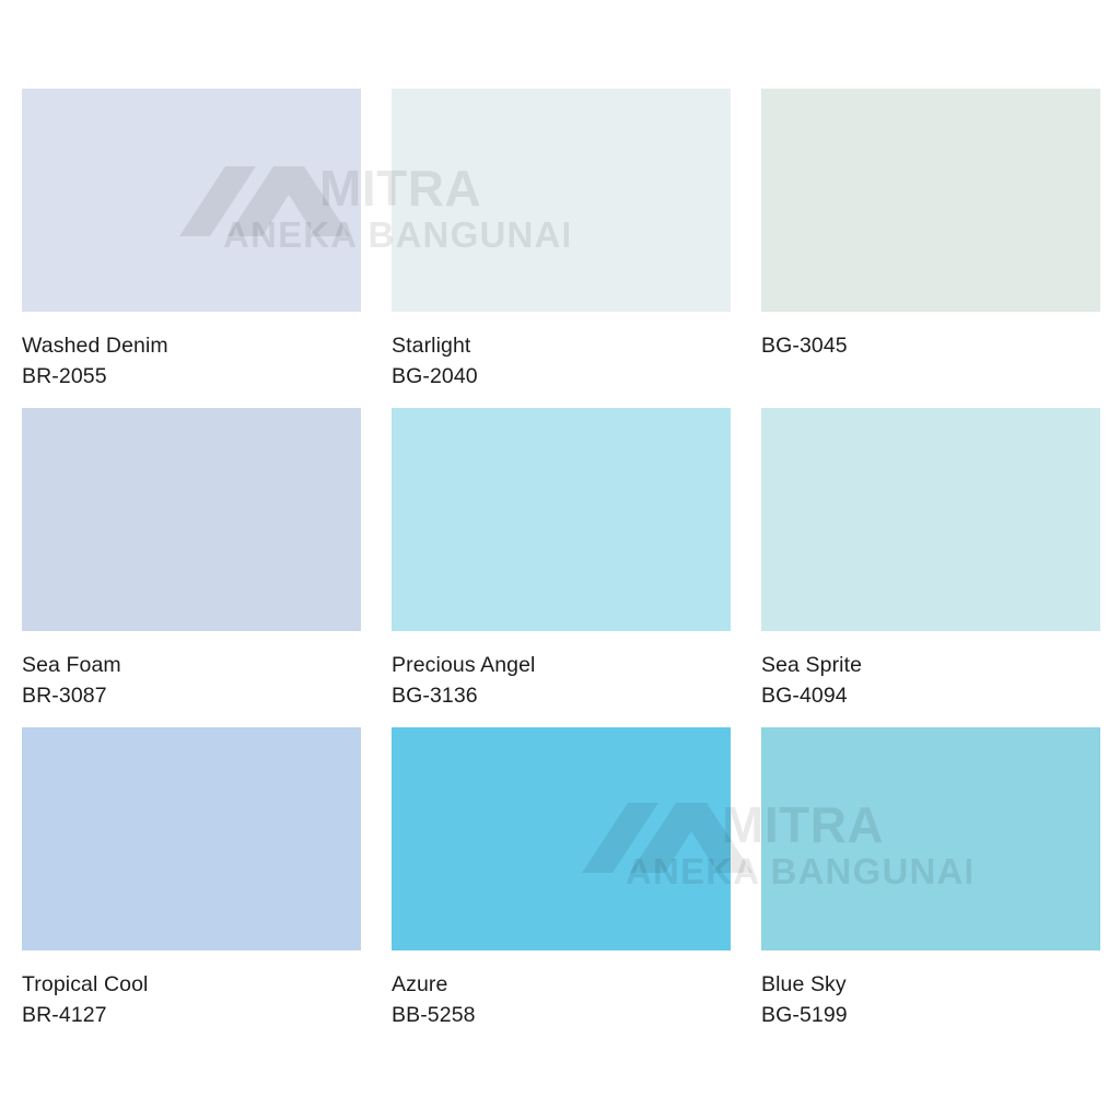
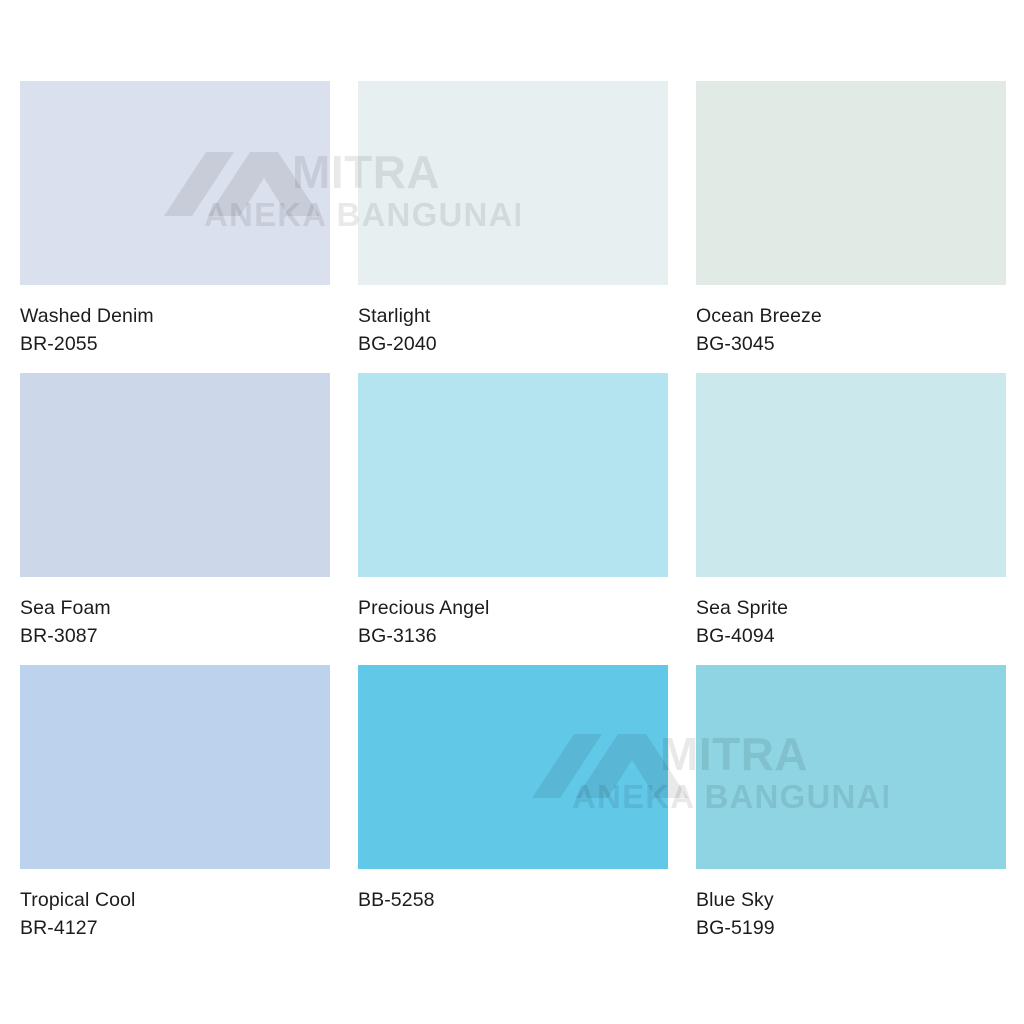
  Washed Denim
  BR-2055
  Starlight
  BG-2040
+ Ocean Breeze
  BG-3045
  Sea Foam
  BR-3087
  Precious Angel
  BG-3136
  Sea Sprite
  BG-4094
  Tropical Cool
  BR-4127
- Azure
  BB-5258
  Blue Sky
  BG-5199
  MITRA
  ANEKA BANGUNA
  MITRA
  ANEKA BANGUNA
